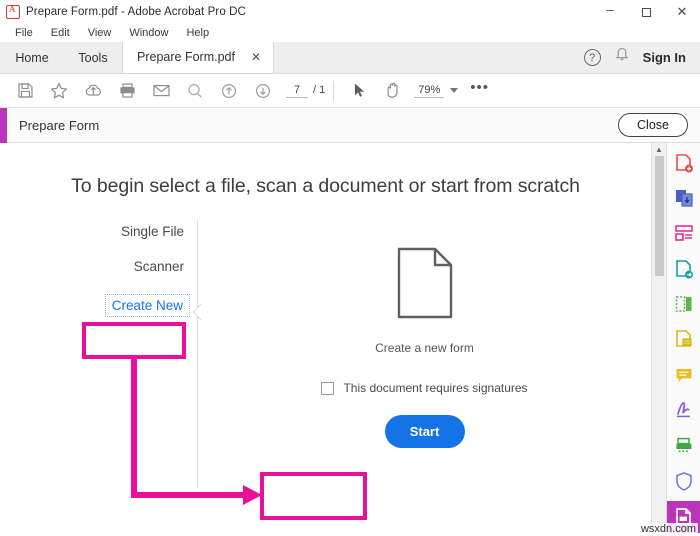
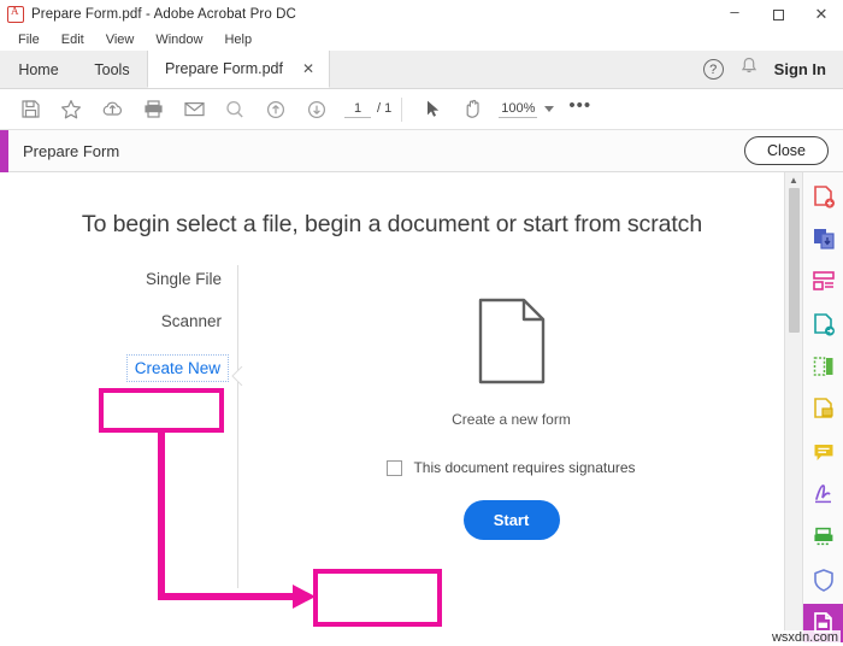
  Prepare Form.pdf - Adobe Acrobat Pro DC
  –
  ✕
  File
  Edit
  View
  Window
  Help
  Home
  Tools
  Prepare Form.pdf
  ✕
  ?
  Sign In
- 7
+ 1
  / 1
- 79%
+ 100%
  •••
  Prepare Form
  Close
- To begin select a file, scan a document or start from scratch
+ To begin select a file, begin a document or start from scratch
  Single File
  Scanner
  Create New
  Create a new form
  This document requires signatures
  Start
  ▲
  wsxdn.com
